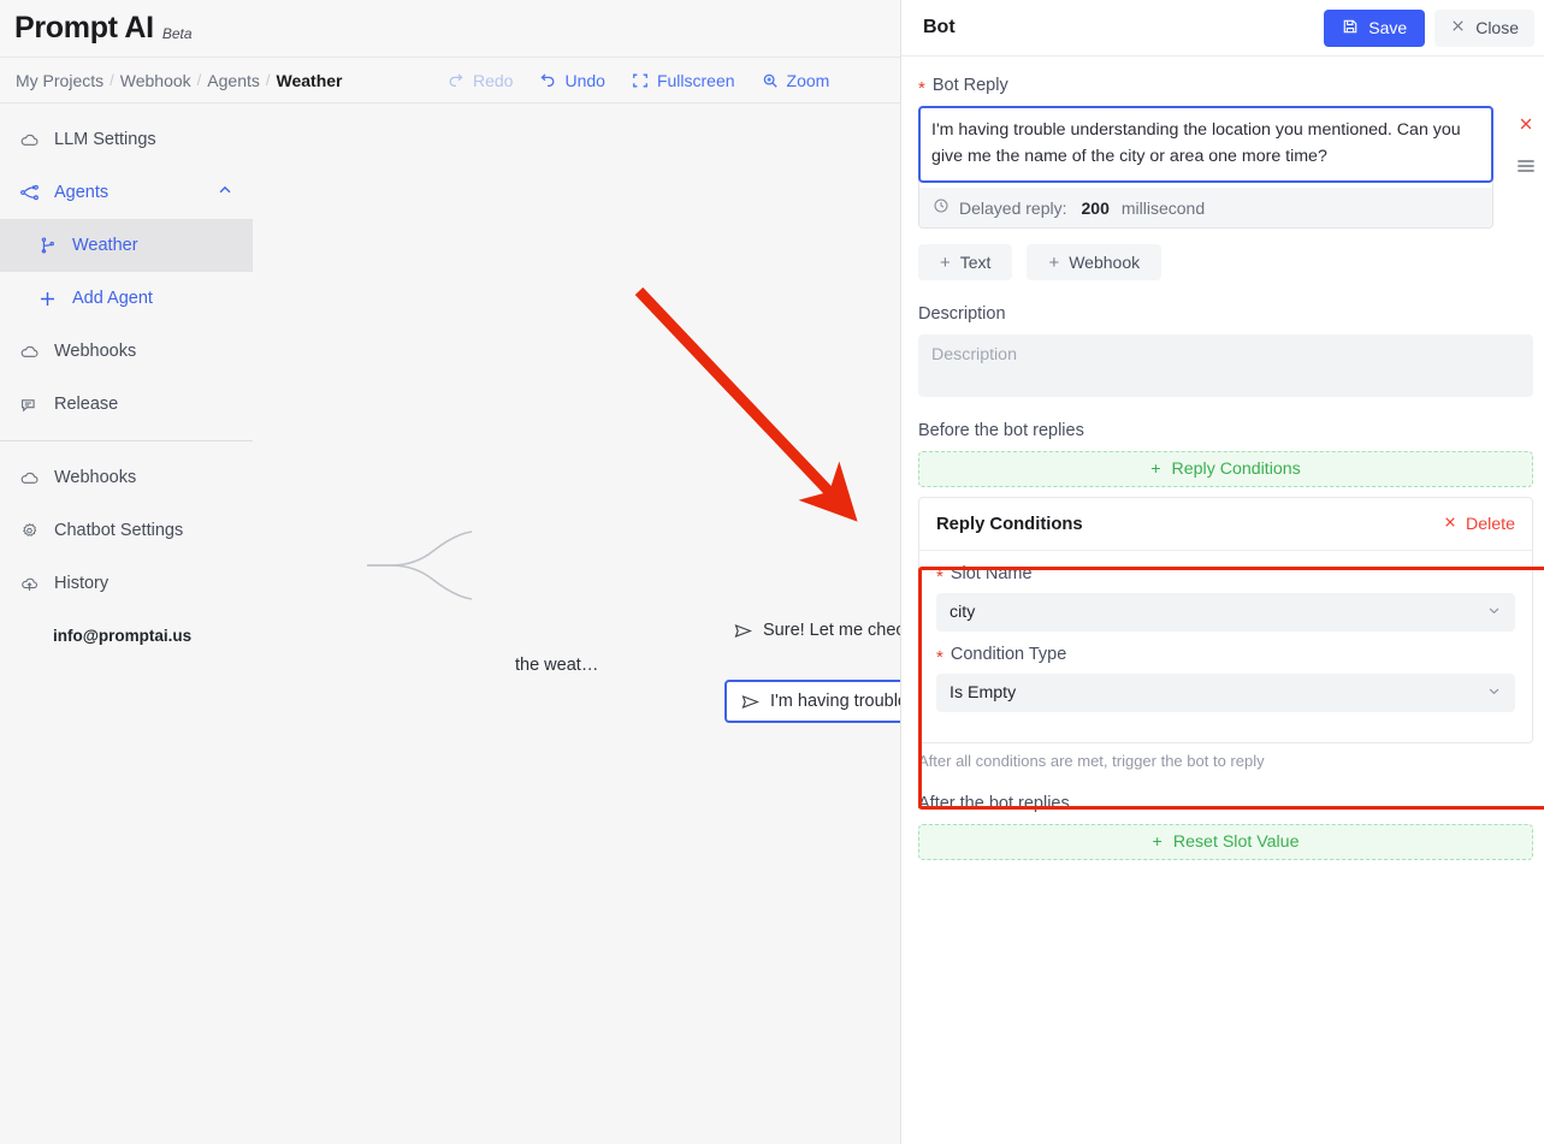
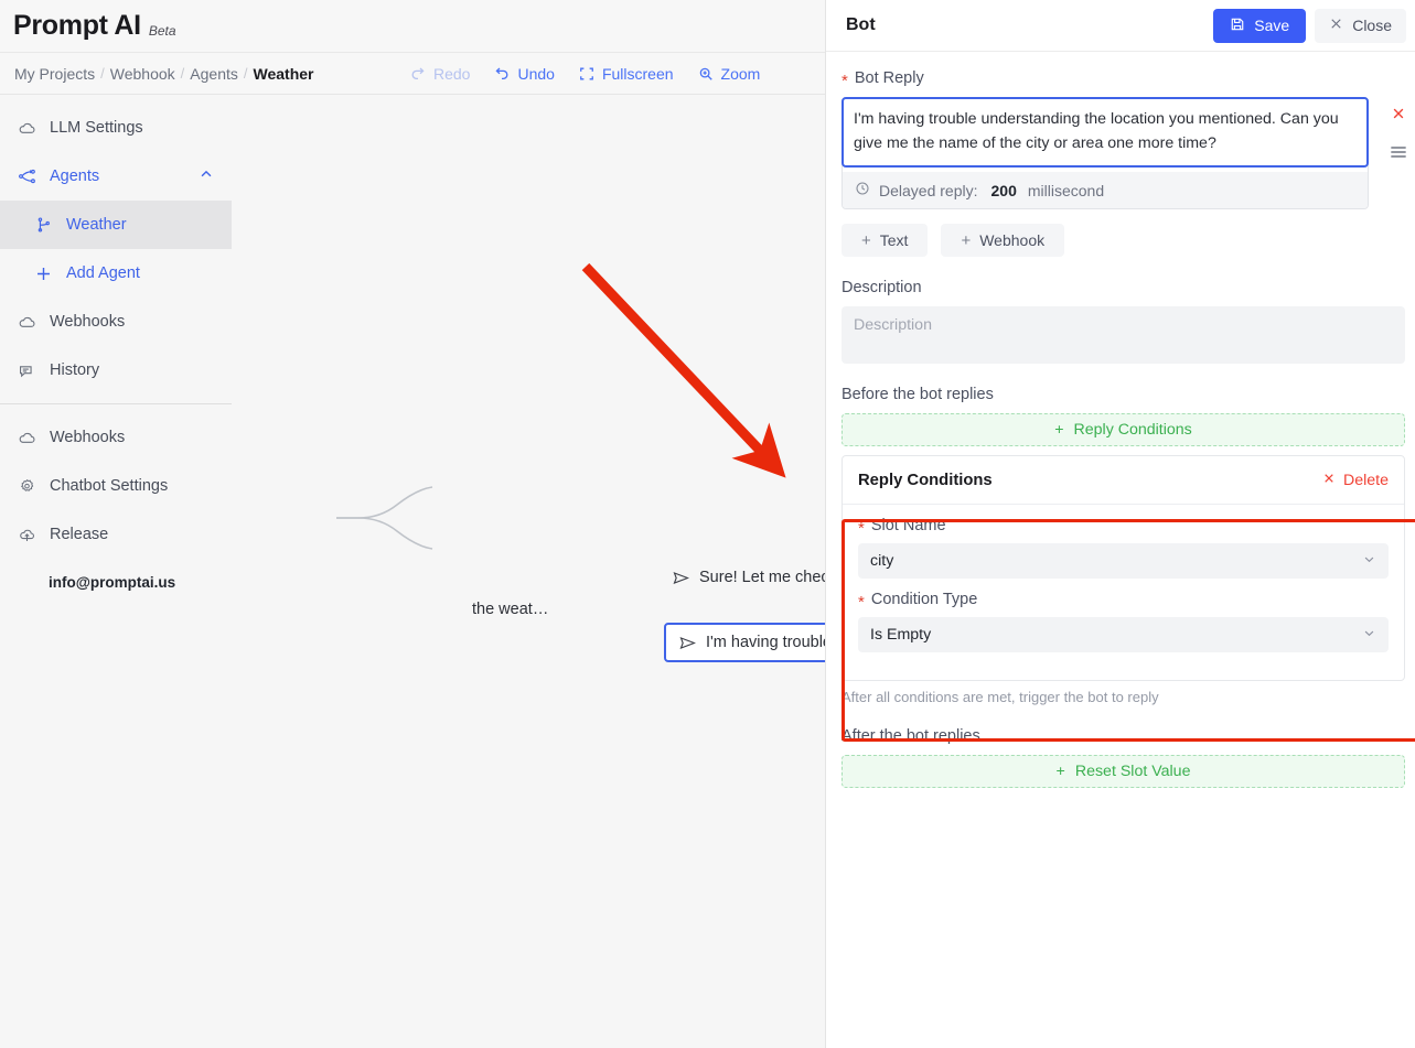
  Prompt AI
  Beta
  My Projects
  /
  Webhook
  /
  Agents
  /
  Weather
  Redo
  Undo
  Fullscreen
  Zoom
  LLM Settings
  Agents
  Weather
  Add Agent
  Webhooks
- Release
+ History
  Webhooks
  Chatbot Settings
- History
+ Release
  info@promptai.us
  the weat…
  Bot
  Save
  Close
  *
  Bot Reply
  Delayed reply:
  200
  millisecond
  +
  Text
  +
  Webhook
  Description
  Description
  Before the bot replies
  +
  Reply Conditions
  Reply Conditions
  Delete
  *
  Slot Name
  city
  *
  Condition Type
  Is Empty
  After all conditions are met, trigger the bot to reply
  After the bot replies
  +
  Reset Slot Value
